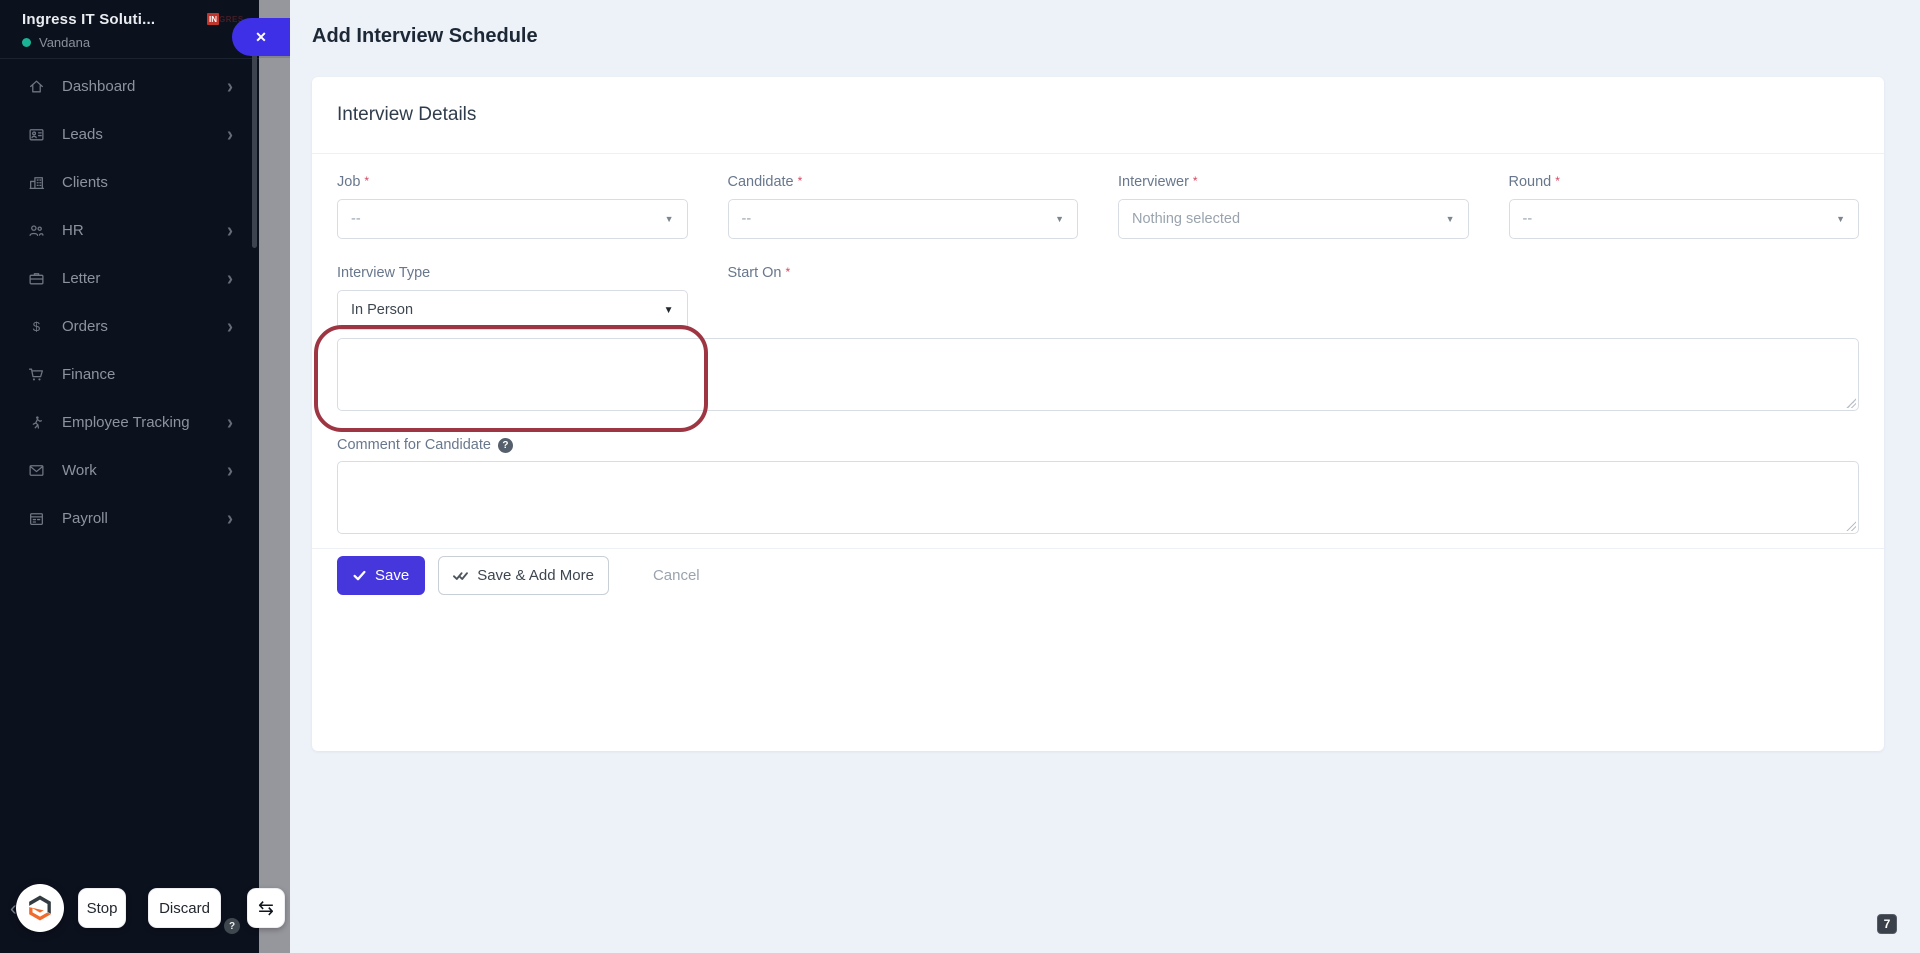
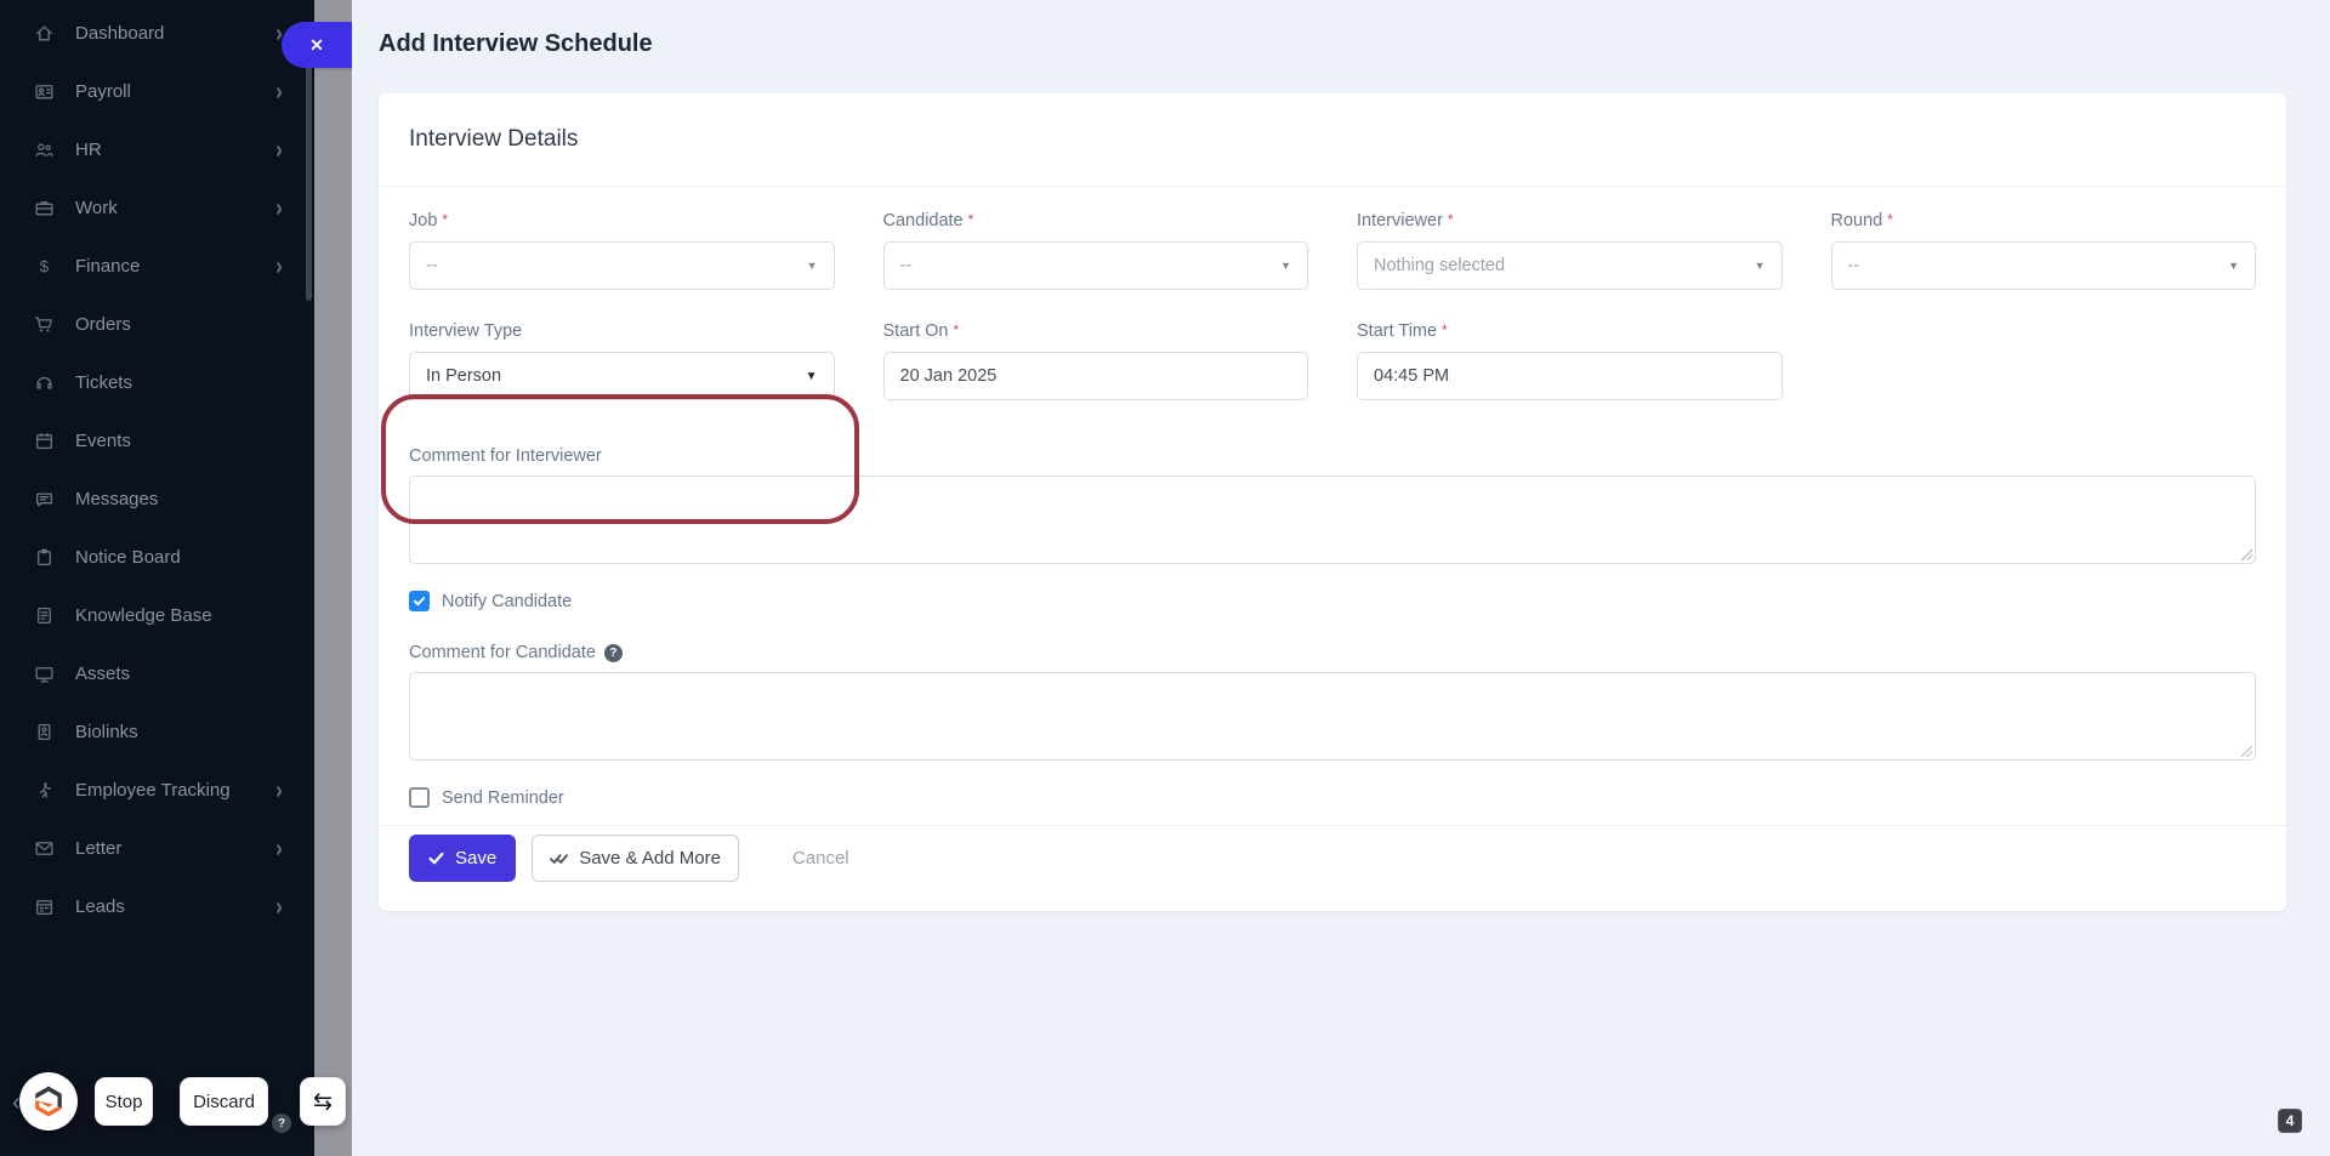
- Ingress IT Soluti...
- Vandana
- IN
- GRES
  Dashboard
  ›
- Leads
+ Payroll
  ›
- Clients
  HR
  ›
- Letter
+ Work
  ›
  $
- Orders
+ Finance
  ›
- Finance
+ Orders
+ Tickets
+ Events
+ Messages
+ Notice Board
+ Knowledge Base
+ Assets
+ Biolinks
  Employee Tracking
  ›
- Work
+ Letter
  ›
- Payroll
+ Leads
  ›
  ✕
  Add Interview Schedule
  Interview Details
  Job *
  --
  ▼
  Candidate *
  --
  ▼
  Interviewer *
  Nothing selected
  ▼
  Round *
  --
  ▼
  Interview Type
  In Person
  ▼
  Start On *
+ 20 Jan 2025
+ Start Time *
+ 04:45 PM
+ Comment for Interviewer
+ Notify Candidate
  Comment for Candidate
  ?
+ Send Reminder
  Save
  Save & Add More
  Cancel
  ‹
  Stop
  Discard
  ?
  ⇆
- 7
+ 4
